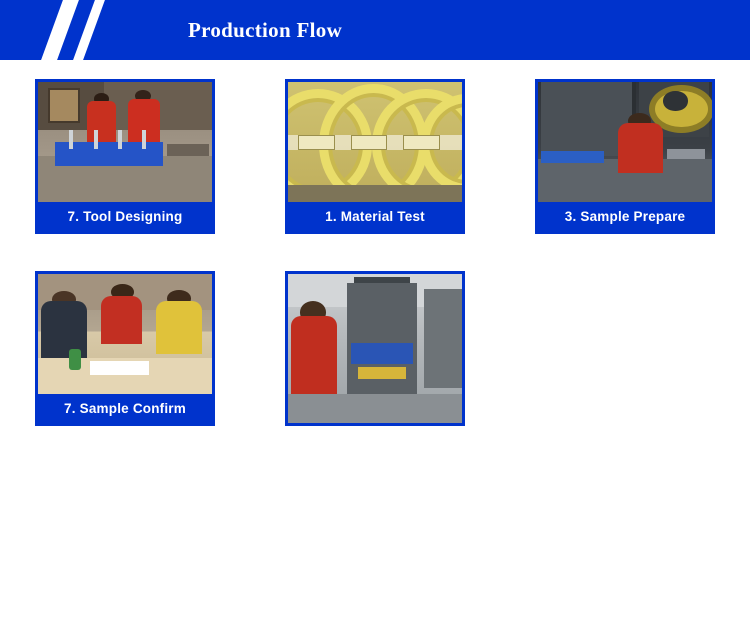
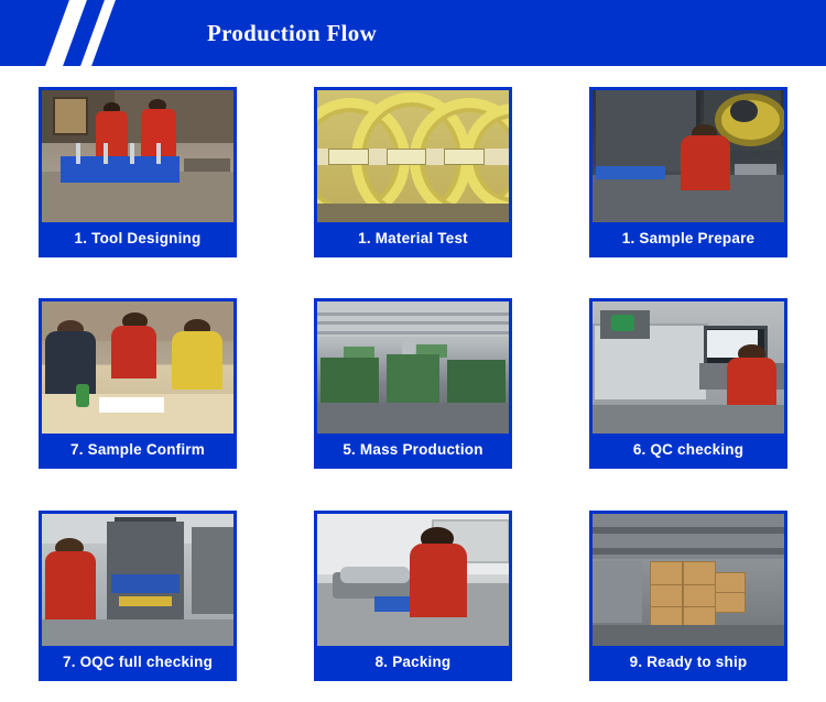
  Production Flow
- 7. Tool Designing
+ 1. Tool Designing
  1. Material Test
- 3. Sample Prepare
+ 1. Sample Prepare
  7. Sample Confirm
+ 5. Mass Production
+ 6. QC checking
+ 7. OQC full checking
+ 8. Packing
+ 9. Ready to ship
